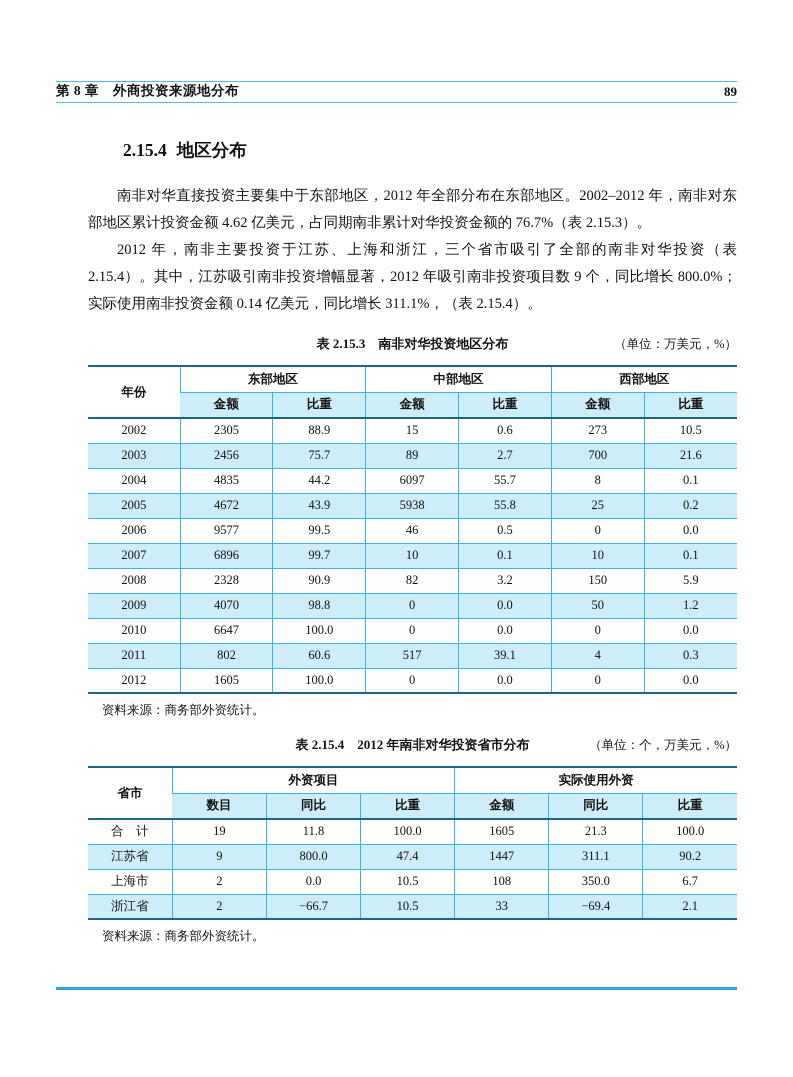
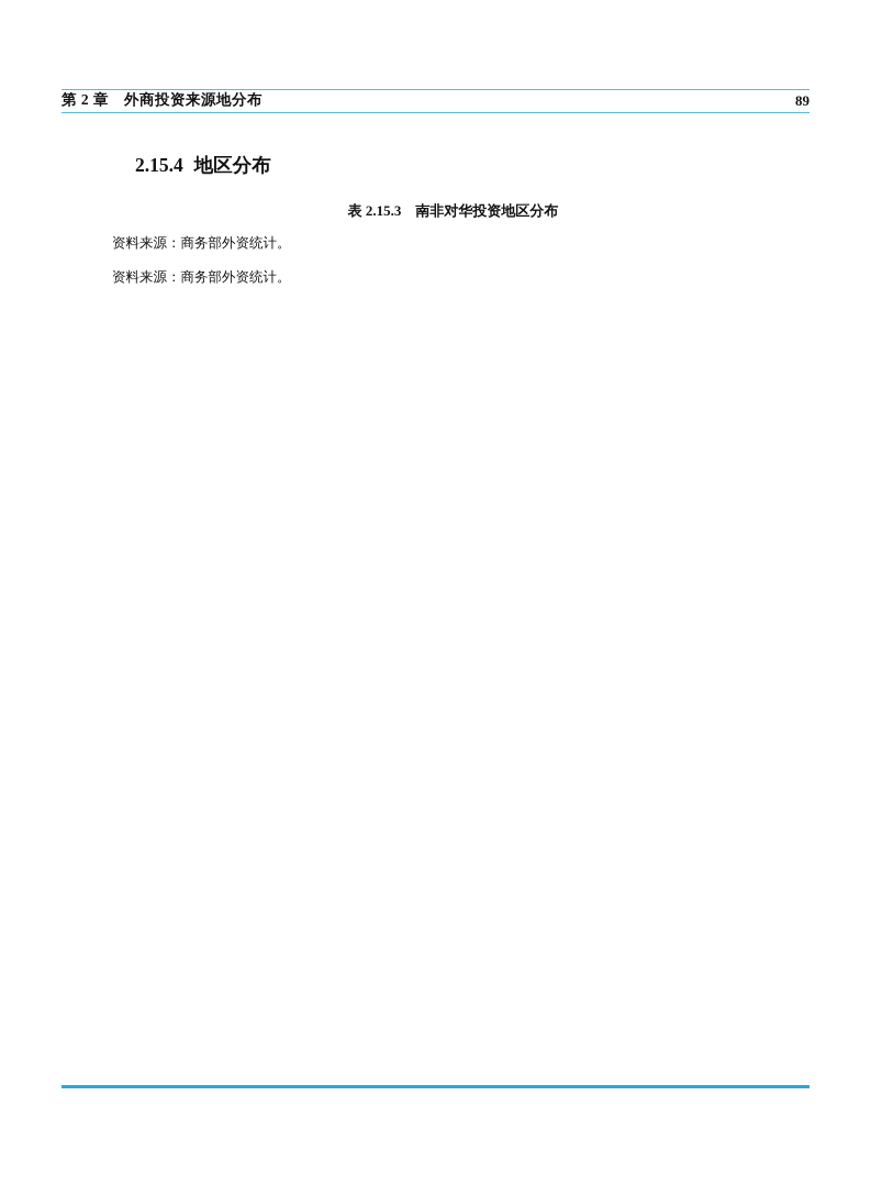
- 第 8 章 外商投资来源地分布
+ 第 2 章 外商投资来源地分布
  89
  2.15.4 地区分布
- 南非对华直接投资主要集中于东部地区，2012 年全部分布在东部地区。2002–2012 年，南非对东部地区累计投资金额 4.62 亿美元，占同期南非累计对华投资金额的 76.7%（表 2.15.3）。
- 2012 年，南非主要投资于江苏、上海和浙江，三个省市吸引了全部的南非对华投资（表 2.15.4）。其中，江苏吸引南非投资增幅显著，2012 年吸引南非投资项目数 9 个，同比增长 800.0%；实际使用南非投资金额 0.14 亿美元，同比增长 311.1%，（表 2.15.4）。
  表 2.15.3 南非对华投资地区分布
- （单位：万美元，%）
- 年份	东部地区	中部地区	西部地区
- 金额	比重	金额	比重	金额	比重
- 2002	2305	88.9	15	0.6	273	10.5
- 2003	2456	75.7	89	2.7	700	21.6
- 2004	4835	44.2	6097	55.7	8	0.1
- 2005	4672	43.9	5938	55.8	25	0.2
- 2006	9577	99.5	46	0.5	0	0.0
- 2007	6896	99.7	10	0.1	10	0.1
- 2008	2328	90.9	82	3.2	150	5.9
- 2009	4070	98.8	0	0.0	50	1.2
- 2010	6647	100.0	0	0.0	0	0.0
- 2011	802	60.6	517	39.1	4	0.3
- 2012	1605	100.0	0	0.0	0	0.0
  资料来源：商务部外资统计。
- 表 2.15.4 2012 年南非对华投资省市分布
- （单位：个，万美元，%）
- 省市	外资项目	实际使用外资
- 数目	同比	比重	金额	同比	比重
- 合 计	19	11.8	100.0	1605	21.3	100.0
- 江苏省	9	800.0	47.4	1447	311.1	90.2
- 上海市	2	0.0	10.5	108	350.0	6.7
- 浙江省	2	−66.7	10.5	33	−69.4	2.1
  资料来源：商务部外资统计。
